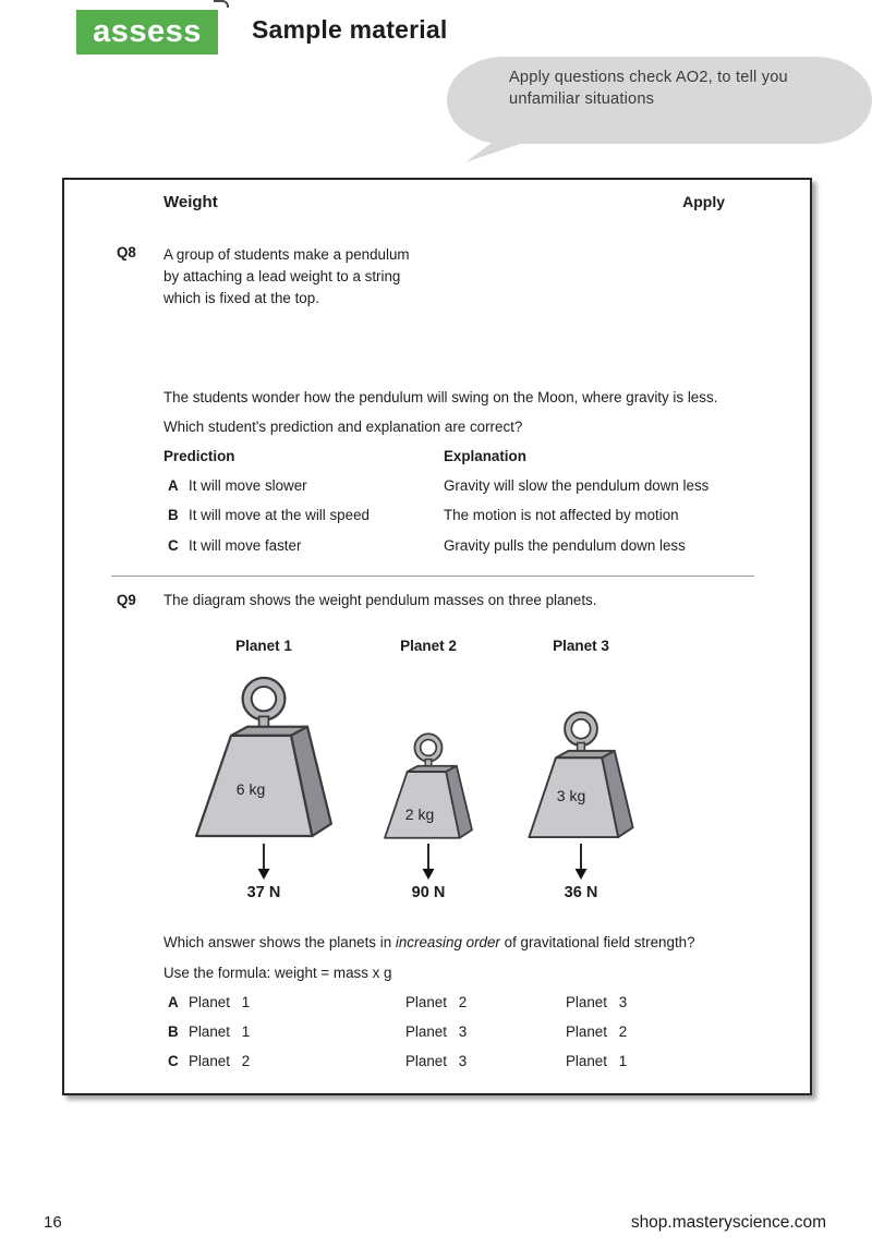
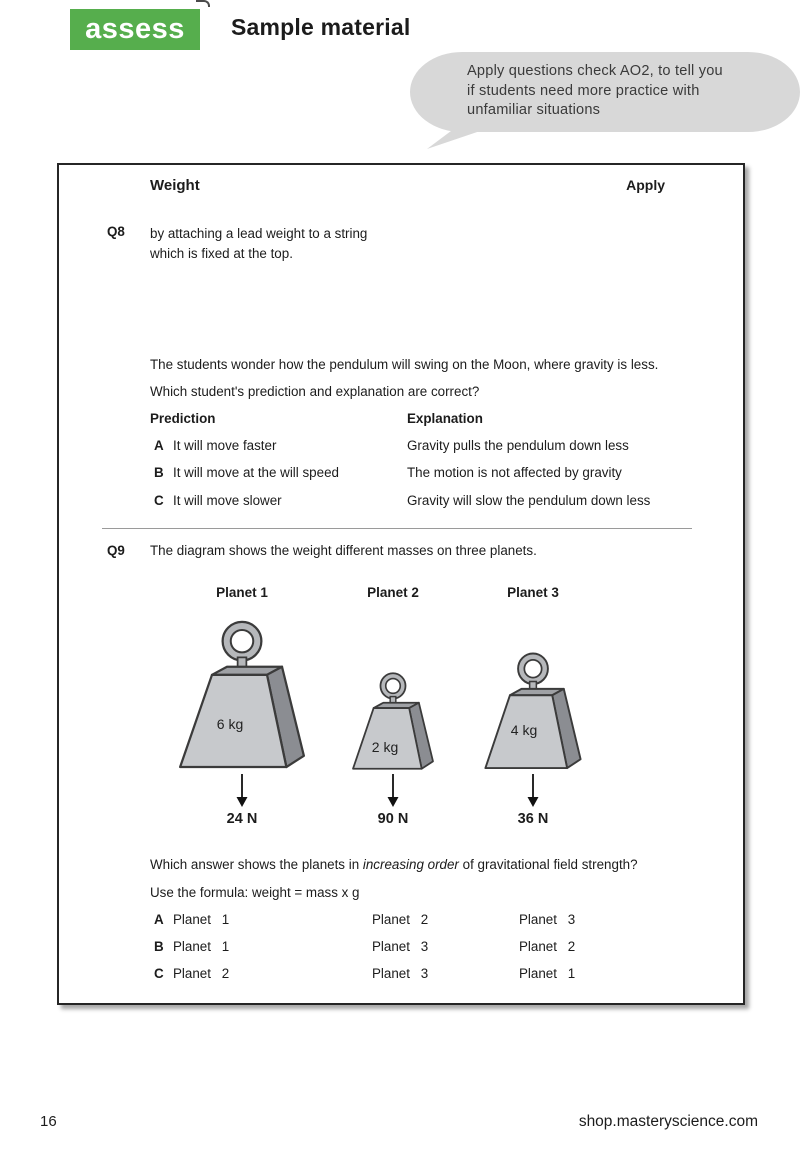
  assess
  Sample material
  Apply questions check AO2, to tell you
+ if students need more practice with
  unfamiliar situations
  Weight
  Apply
  Q8
- A group of students make a pendulum
  by attaching a lead weight to a string
  which is fixed at the top.
  The students wonder how the pendulum will swing on the Moon, where gravity is less.
  Which student's prediction and explanation are correct?
  Prediction
  Explanation
  A
- It will move slower
+ It will move faster
- Gravity will slow the pendulum down less
+ Gravity pulls the pendulum down less
  B
  It will move at the will speed
- The motion is not affected by motion
+ The motion is not affected by gravity
  C
- It will move faster
+ It will move slower
- Gravity pulls the pendulum down less
+ Gravity will slow the pendulum down less
  Q9
- The diagram shows the weight pendulum masses on three planets.
+ The diagram shows the weight different masses on three planets.
  Planet 1
  6 kg
- 37 N
+ 24 N
  Planet 2
  2 kg
  90 N
  Planet 3
- 3 kg
+ 4 kg
  36 N
  Which answer shows the planets in increasing order of gravitational field strength?
  Use the formula: weight = mass x g
  A
  Planet 1
  Planet 2
  Planet 3
  B
  Planet 1
  Planet 3
  Planet 2
  C
  Planet 2
  Planet 3
  Planet 1
  16
  shop.masteryscience.com
